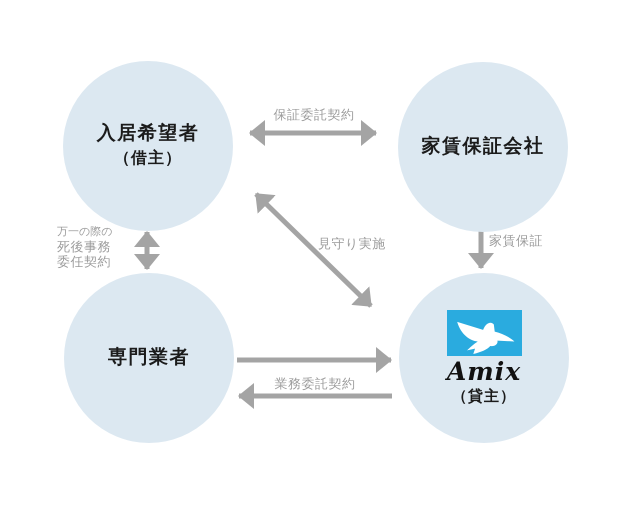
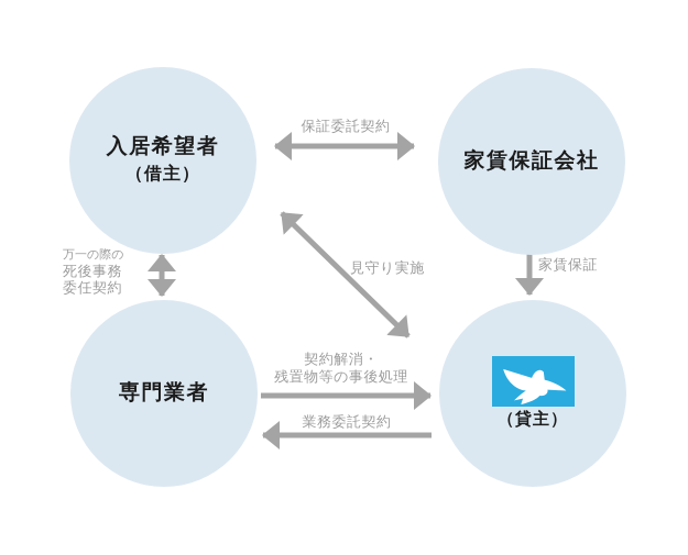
  入居希望者
  （借主）
  家賃保証会社
  専門業者
- Amix
  （貸主）
  保証委託契約
  万一の際の
  死後事務
  委任契約
  見守り実施
  家賃保証
+ 契約解消・
+ 残置物等の事後処理
  業務委託契約
